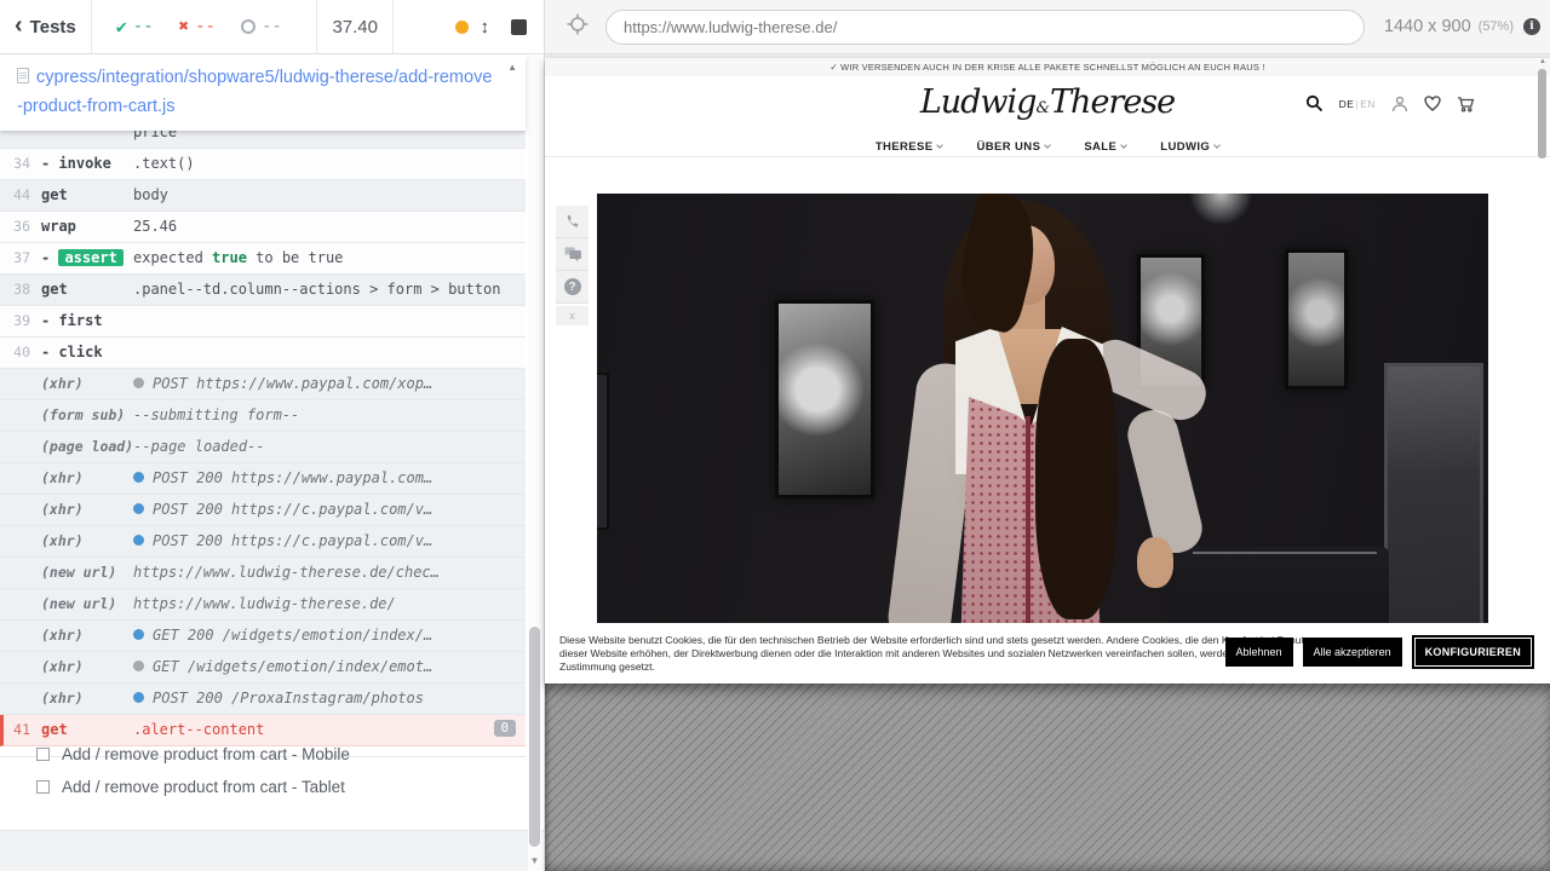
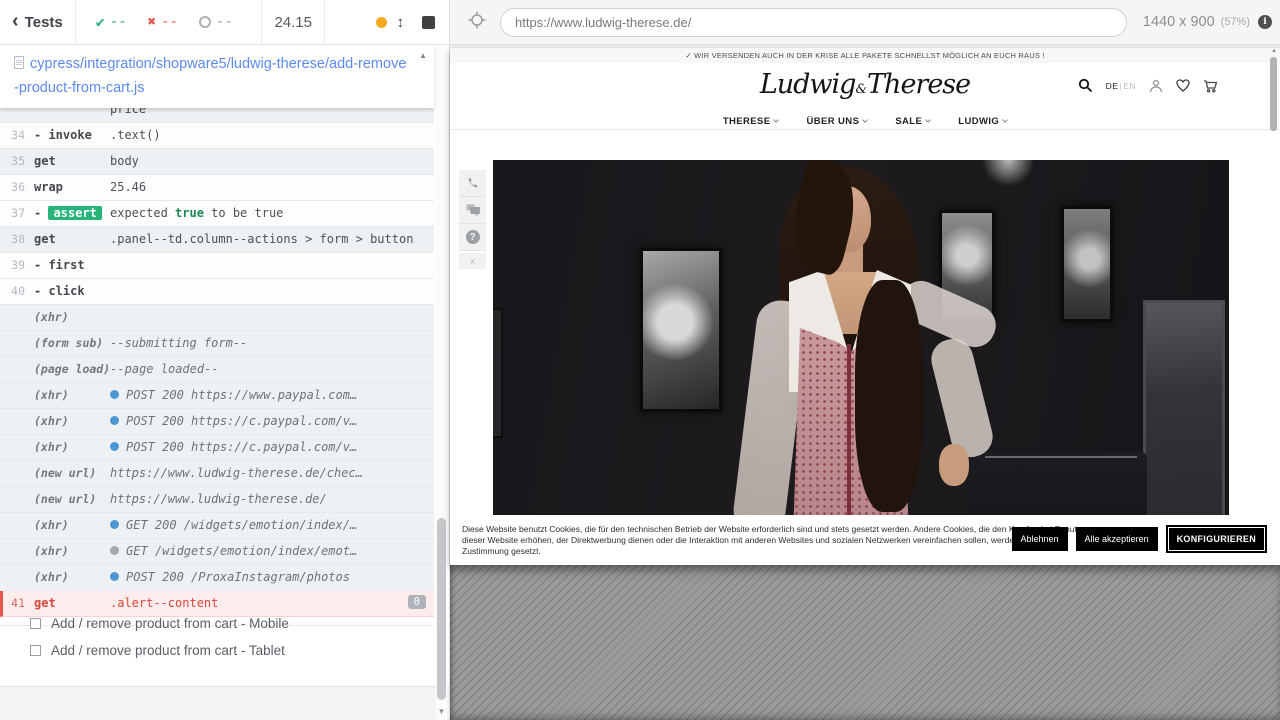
  ‹
  Tests
  ✔
  --
  ✖
  --
  --
- 37.40
+ 24.15
  ↕
  price
  34
  - invoke
  .text()
- 44
+ 35
  get
  body
  36
  wrap
  25.46
  37
  - assert
  expected true to be true
  38
  get
  .panel--td.column--actions > form > button
  39
  - first
  40
  - click
  (xhr)
- POST https://www.paypal.com/xop…
  (form sub)
  --submitting form--
  (page load)
  --page loaded--
  (xhr)
  POST 200 https://www.paypal.com…
  (xhr)
  POST 200 https://c.paypal.com/v…
  (xhr)
  POST 200 https://c.paypal.com/v…
  (new url)
  https://www.ludwig-therese.de/chec…
  (new url)
  https://www.ludwig-therese.de/
  (xhr)
  GET 200 /widgets/emotion/index/…
  (xhr)
  GET /widgets/emotion/index/emot…
  (xhr)
  POST 200 /ProxaInstagram/photos
  41
  get
  .alert--content
  0
  cypress/integration/shopware5/ludwig-therese/add-remove-product-from-cart.js
  ▲
  Add / remove product from cart - Mobile
  Add / remove product from cart - Tablet
  ▼
  https://www.ludwig-therese.de/
  1440 x 900
  (57%)
  i
  ✓ WIR VERSENDEN AUCH IN DER KRISE ALLE PAKETE SCHNELLST MÖGLICH AN EUCH RAUS !
  Ludwig&Therese
  DE|EN
  THERESE
  ÜBER UNS
  SALE
  LUDWIG
  ?
  x
  Diese Website benutzt Cookies, die für den technischen Betrieb der Website erforderlich sind und stets gesetzt werden. Andere Cookies, die denu dieser Website erhöhen, der Direktwerbung dienen oder die Interaktion mit anderen Websites und sozialen Netzwerken vereinfachen sollen, werd Zustimmung gesetzt.
  Ablehnen
  Alle akzeptieren
  KONFIGURIEREN
